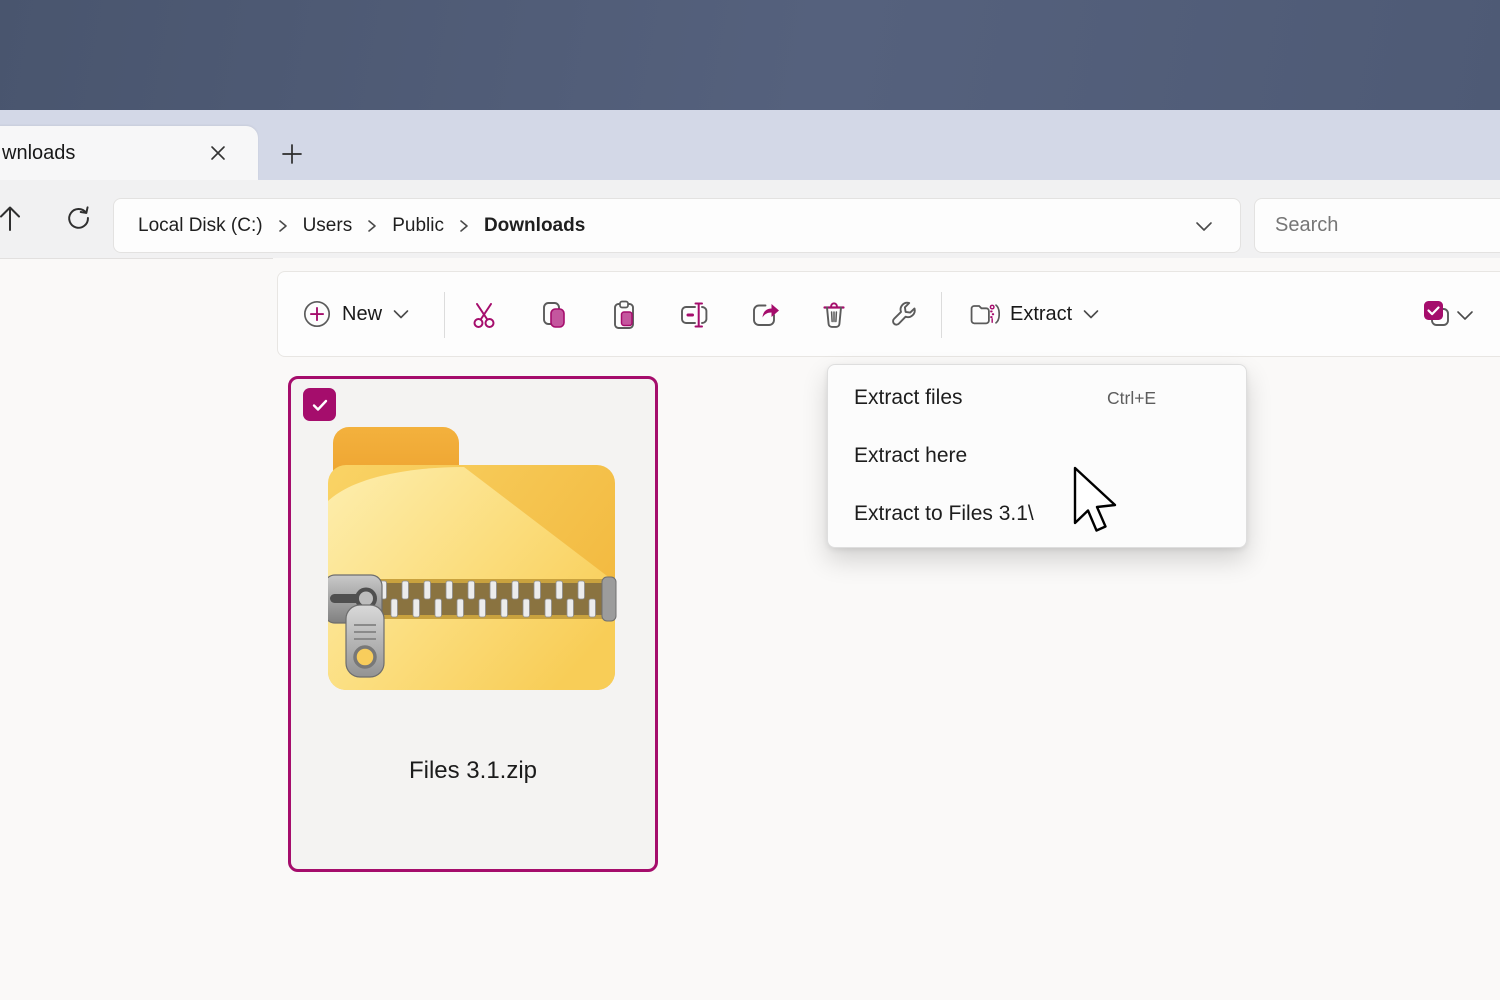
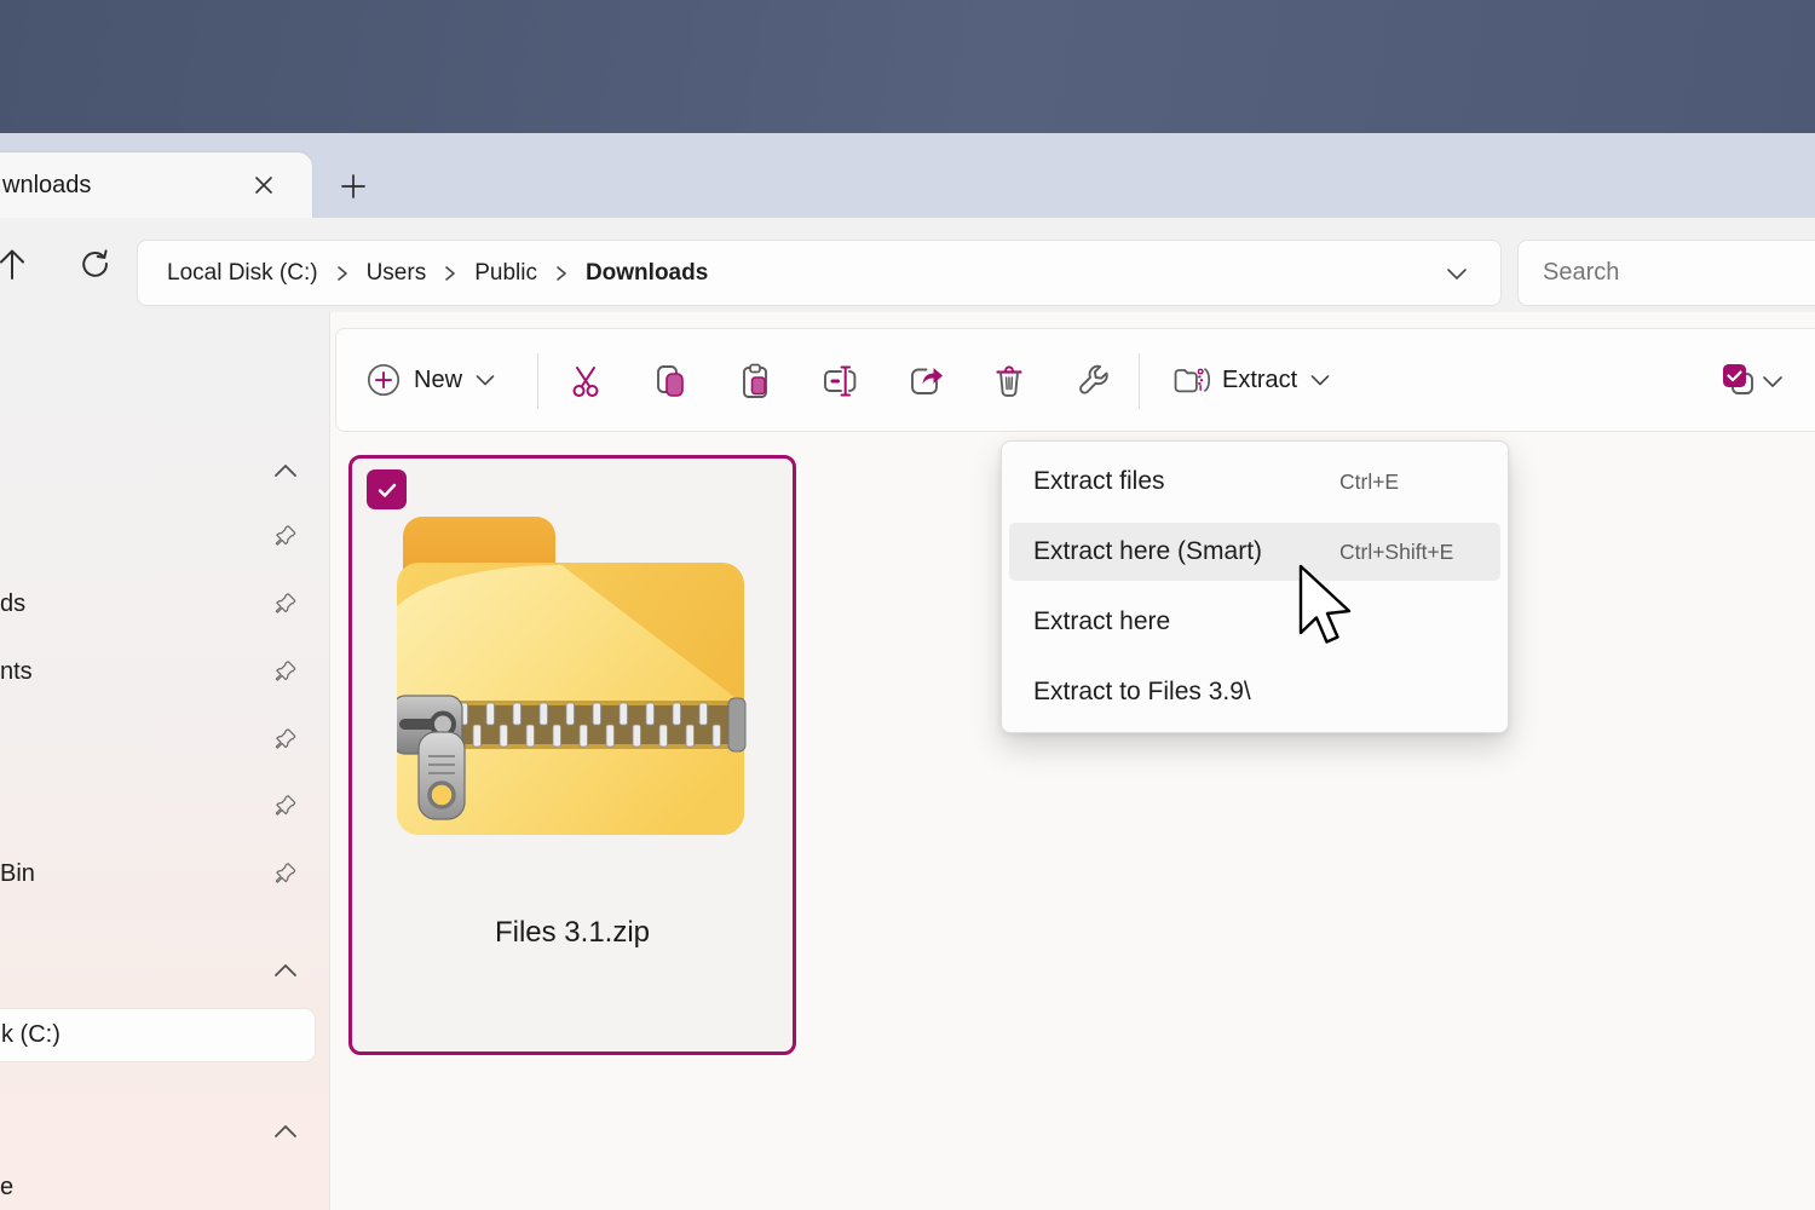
  wnloads
  Local Disk (C:)
  Users
  Public
  Downloads
  Search
+ ds
+ nts
+ Bin
+ k (C:)
+ e
  New
  Extract
  Files 3.1.zip
  Extract files
  Ctrl+E
+ Extract here (Smart)
+ Ctrl+Shift+E
  Extract here
- Extract to Files 3.1\
+ Extract to Files 3.9\
